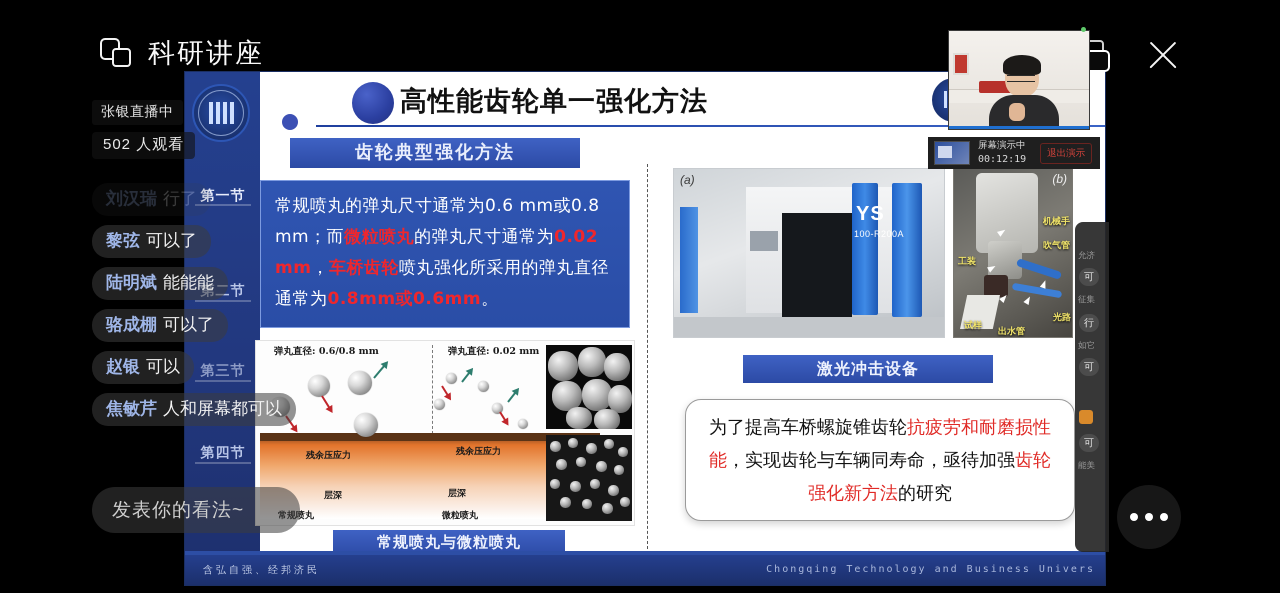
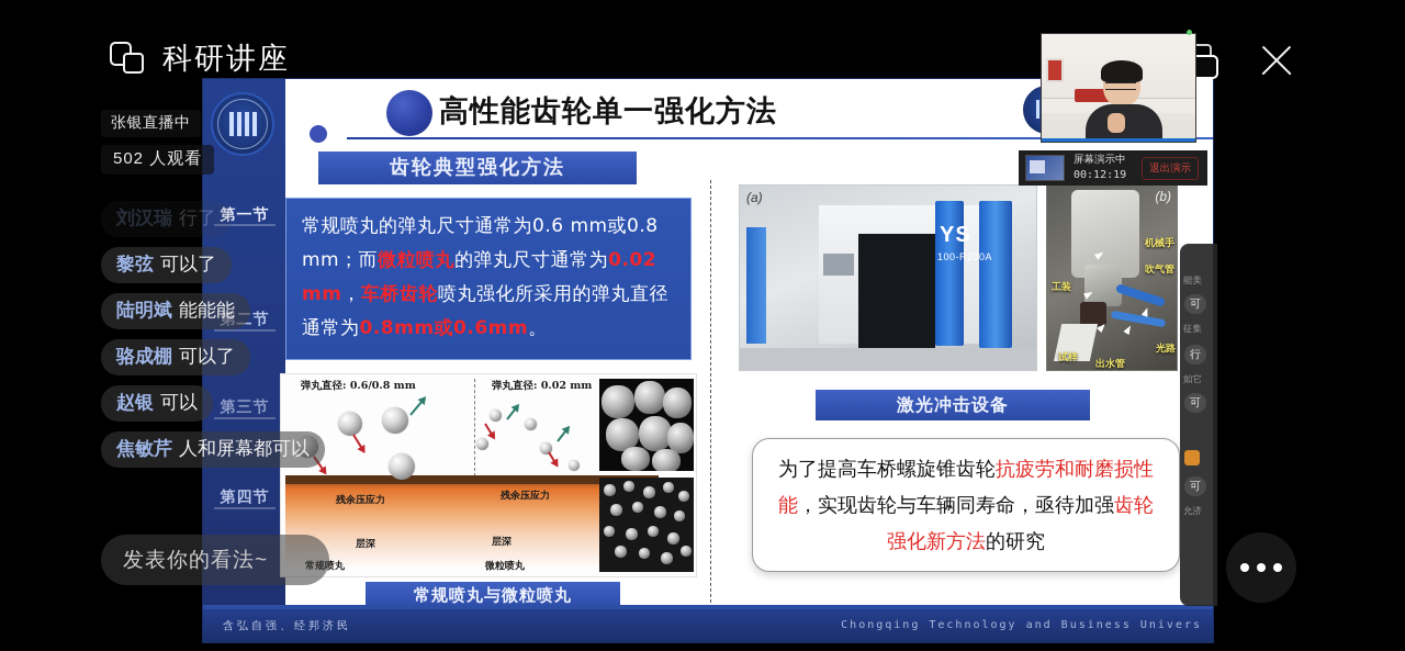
  科研讲座
  第一节
  第二节
  第三节
  第四节
  高性能齿轮单一强化方法
  齿轮典型强化方法
  常规喷丸的弹丸尺寸通常为0.6 mm或0.8 mm；而微粒喷丸的弹丸尺寸通常为0.02 mm，车桥齿轮喷丸强化所采用的弹丸直径通常为0.8mm或0.6mm。
  弹丸直径: 0.6/0.8 mm
  弹丸直径: 0.02 mm
  残余压应力
  残余压应力
  层深
  层深
  常规喷丸
  微粒喷丸
  常规喷丸与微粒喷丸
  YS
  100-R200A
  (a)
  (b)
  机械手
  吹气管
  工装
  试样
  出水管
  光路
  激光冲击设备
  为了提高车桥螺旋锥齿轮抗疲劳和耐磨损性能，实现齿轮与车辆同寿命，亟待加强齿轮强化新方法的研究
  含弘自强、经邦济民
  Chongqing Technology and Business Univers
- 允济
+ 能美
  可
  征集
  行
  如它
  可
  可
- 能美
+ 允济
  屏幕演示中
  00:12:19
  退出演示
  张银直播中
  502 人观看
  刘汉瑞 行了
  黎弦 可以了
  陆明斌 能能能
  骆成棚 可以了
  赵银 可以
  焦敏芹 人和屏幕都可以
  发表你的看法~
